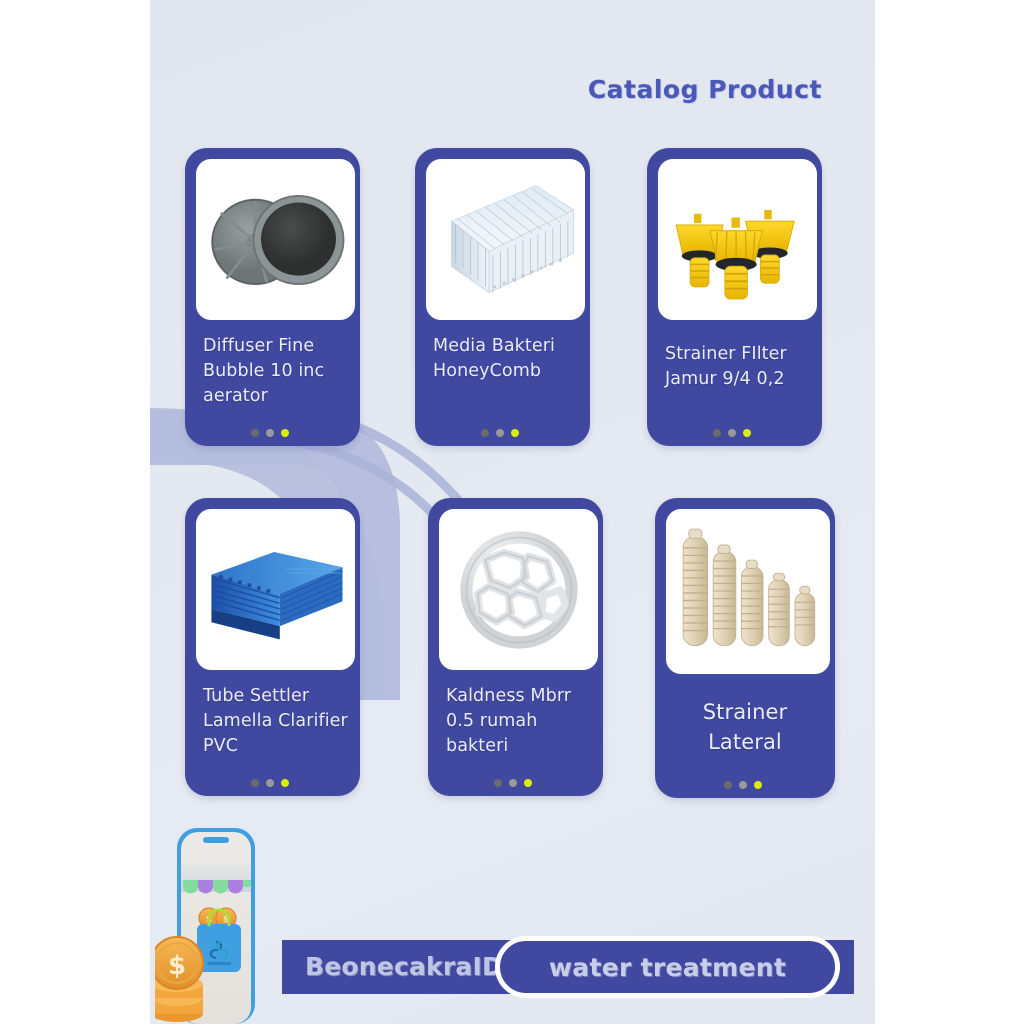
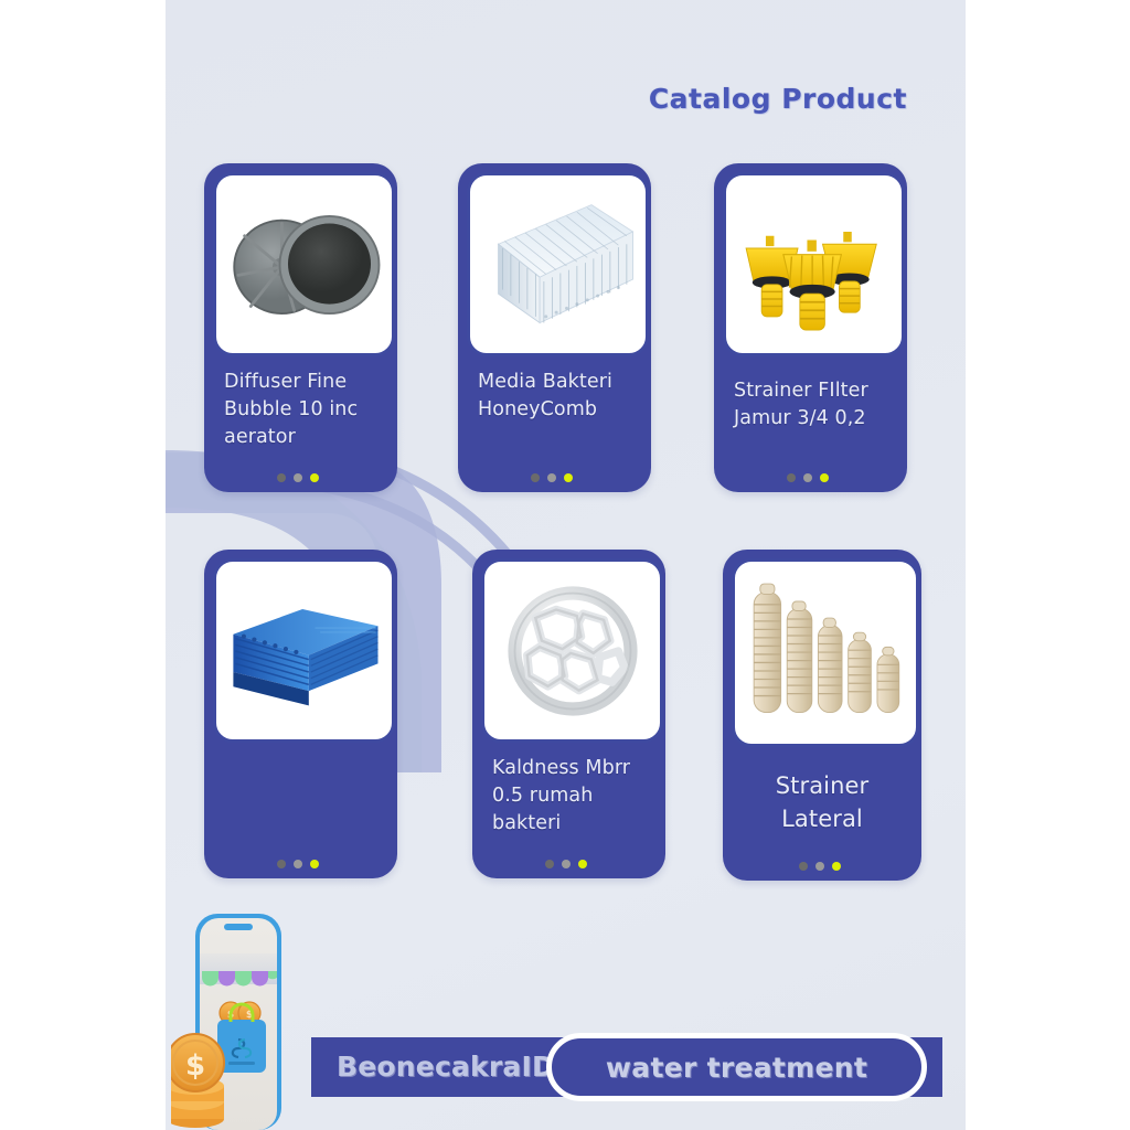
  Catalog Product
  Diffuser Fine Bubble 10 inc aerator
  Media Bakteri HoneyComb
- Strainer FIlter Jamur 9/4 0,2
+ Strainer FIlter Jamur 3/4 0,2
- Tube Settler Lamella Clarifier PVC
  Kaldness Mbrr 0.5 rumah bakteri
  Strainer Lateral
  BeonecakraID
  water treatment
  $
  $
